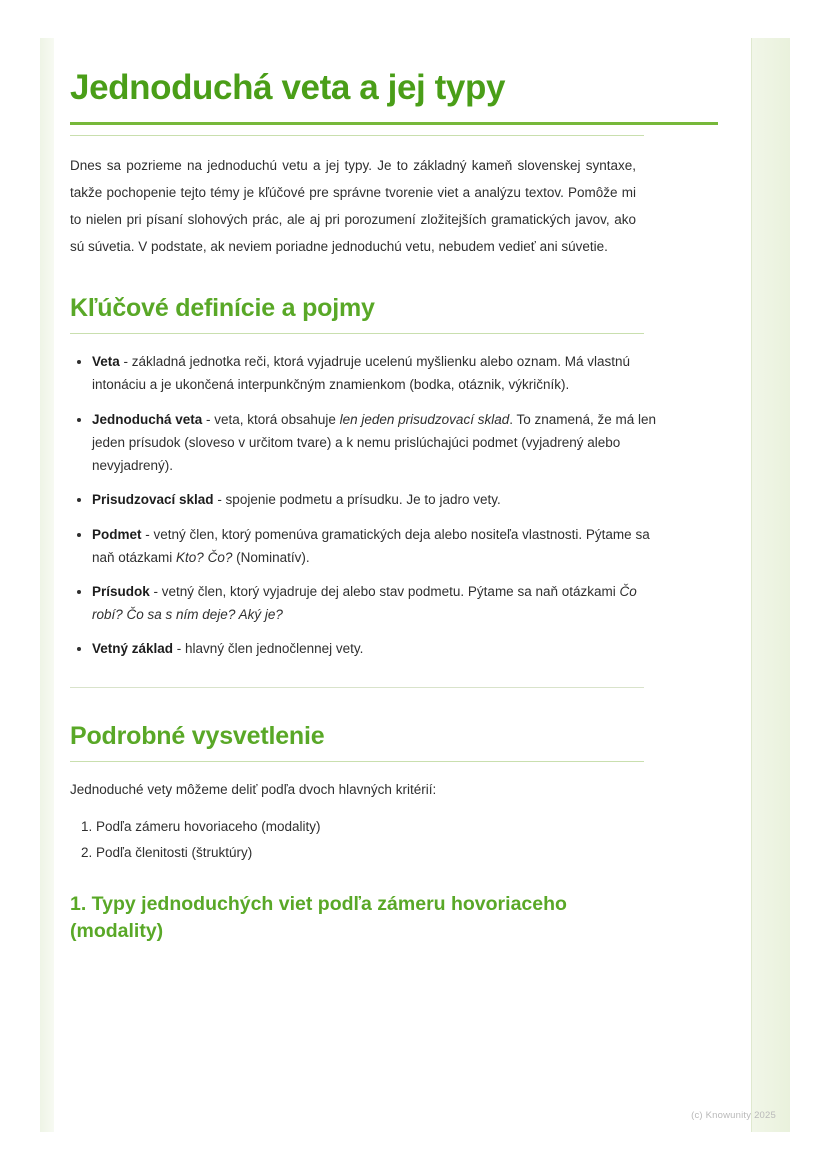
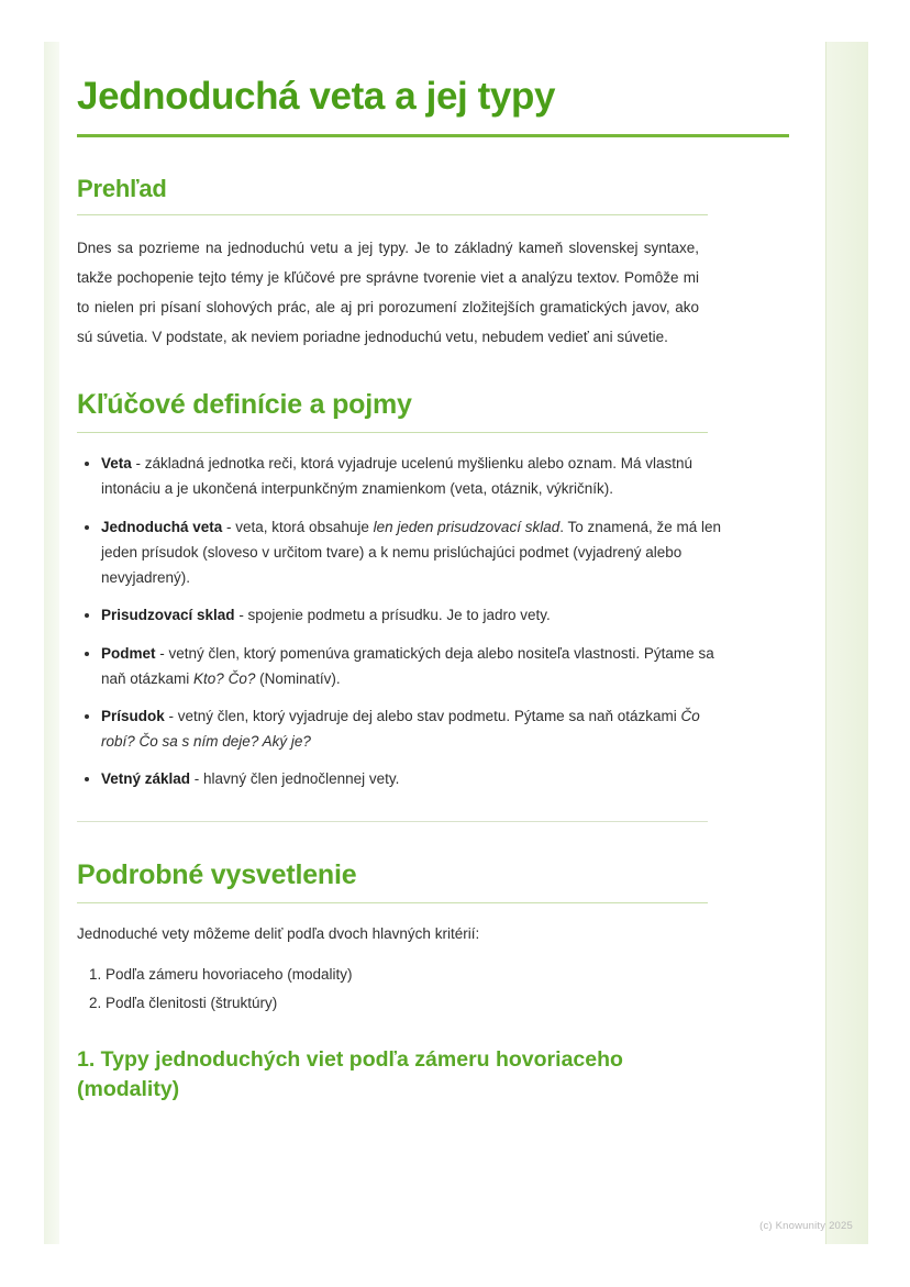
  Jednoduchá veta a jej typy
+ Prehľad
  Dnes sa pozrieme na jednoduchú vetu a jej typy. Je to základný kameň slovenskej syntaxe, takže pochopenie tejto témy je kľúčové pre správne tvorenie viet a analýzu textov. Pomôže mi to nielen pri písaní slohových prác, ale aj pri porozumení zložitejších gramatických javov, ako sú súvetia. V podstate, ak neviem poriadne jednoduchú vetu, nebudem vedieť ani súvetie.
  Kľúčové definície a pojmy
- Veta - základná jednotka reči, ktorá vyjadruje ucelenú myšlienku alebo oznam. Má vlastnú intonáciu a je ukončená interpunkčným znamienkom (bodka, otáznik, výkričník).
+ Veta - základná jednotka reči, ktorá vyjadruje ucelenú myšlienku alebo oznam. Má vlastnú intonáciu a je ukončená interpunkčným znamienkom (veta, otáznik, výkričník).
  Jednoduchá veta - veta, ktorá obsahuje len jeden prisudzovací sklad. To znamená, že má len jeden prísudok (sloveso v určitom tvare) a k nemu prislúchajúci podmet (vyjadrený alebo nevyjadrený).
  Prisudzovací sklad - spojenie podmetu a prísudku. Je to jadro vety.
  Podmet - vetný člen, ktorý pomenúva gramatických deja alebo nositeľa vlastnosti. Pýtame sa naň otázkami Kto? Čo? (Nominatív).
  Prísudok - vetný člen, ktorý vyjadruje dej alebo stav podmetu. Pýtame sa naň otázkami Čo robí? Čo sa s ním deje? Aký je?
  Vetný základ - hlavný člen jednočlennej vety.
  Podrobné vysvetlenie
  Jednoduché vety môžeme deliť podľa dvoch hlavných kritérií:
  Podľa zámeru hovoriaceho (modality)
  Podľa členitosti (štruktúry)
  1. Typy jednoduchých viet podľa zámeru hovoriaceho (modality)
  (c) Knowunity 2025
